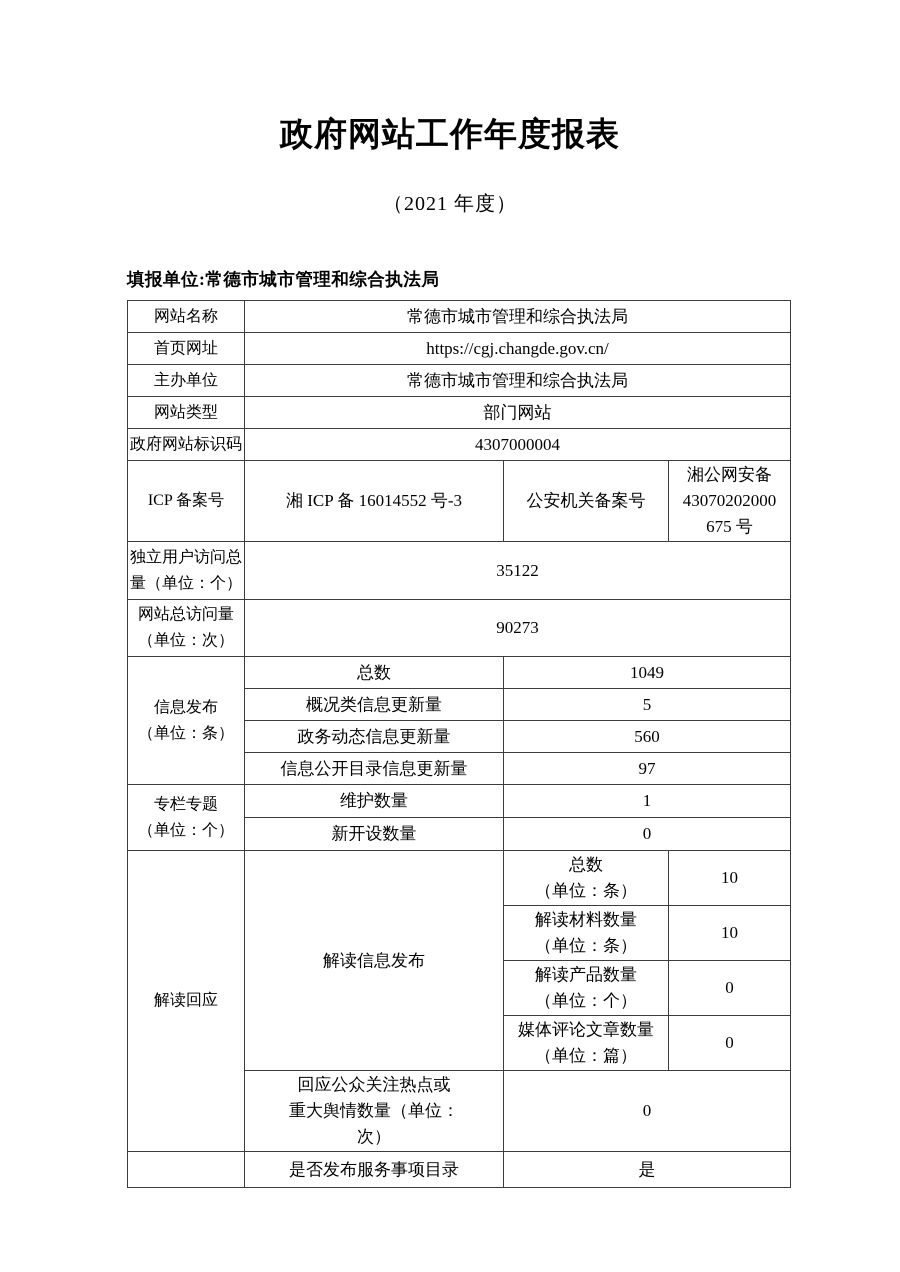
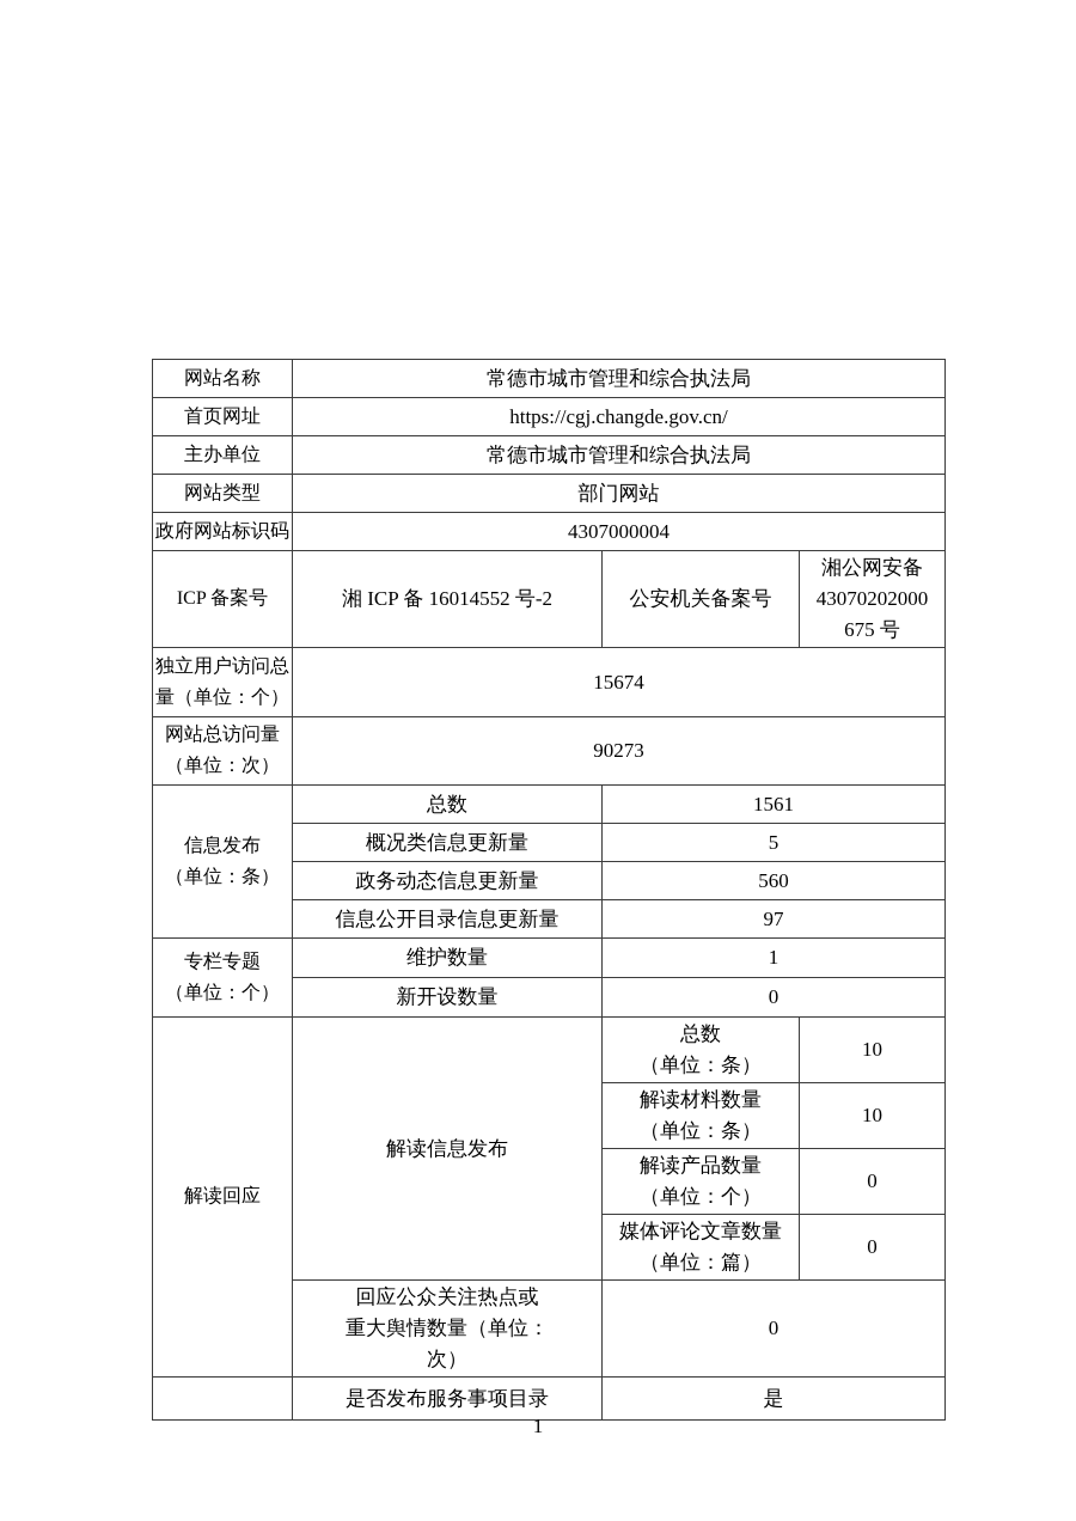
- 政府网站工作年度报表
- （2021 年度）
- 填报单位:常德市城市管理和综合执法局
  网站名称	常德市城市管理和综合执法局
  首页网址	https://cgj.changde.gov.cn/
  主办单位	常德市城市管理和综合执法局
  网站类型	部门网站
  政府网站标识码	4307000004
- ICP 备案号	湘 ICP 备 16014552 号-3	公安机关备案号	湘公网安备 43070202000 675 号
+ ICP 备案号	湘 ICP 备 16014552 号-2	公安机关备案号	湘公网安备 43070202000 675 号
- 独立用户访问总 量（单位：个）	35122
+ 独立用户访问总 量（单位：个）	15674
  网站总访问量 （单位：次）	90273
- 信息发布 （单位：条）	总数	1049
+ 信息发布 （单位：条）	总数	1561
  概况类信息更新量	5
  政务动态信息更新量	560
  信息公开目录信息更新量	97
  专栏专题 （单位：个）	维护数量	1
  新开设数量	0
  解读回应	解读信息发布	总数 （单位：条）	10
  解读材料数量 （单位：条）	10
  解读产品数量 （单位：个）	0
  媒体评论文章数量 （单位：篇）	0
  回应公众关注热点或 重大舆情数量（单位： 次）	0
  	是否发布服务事项目录	是
+ 1
